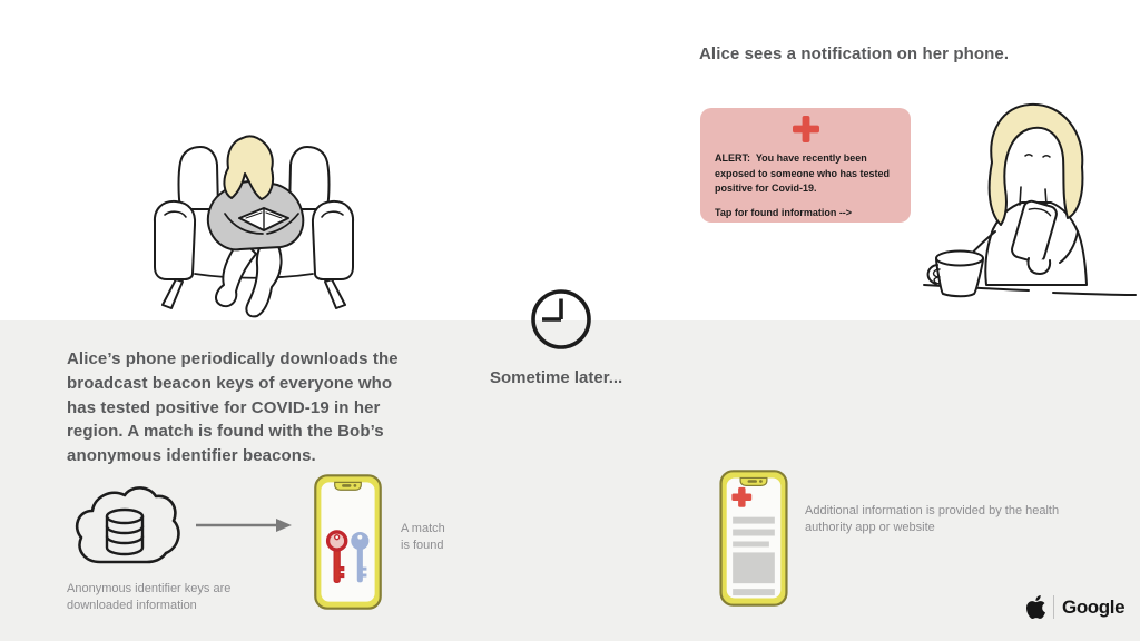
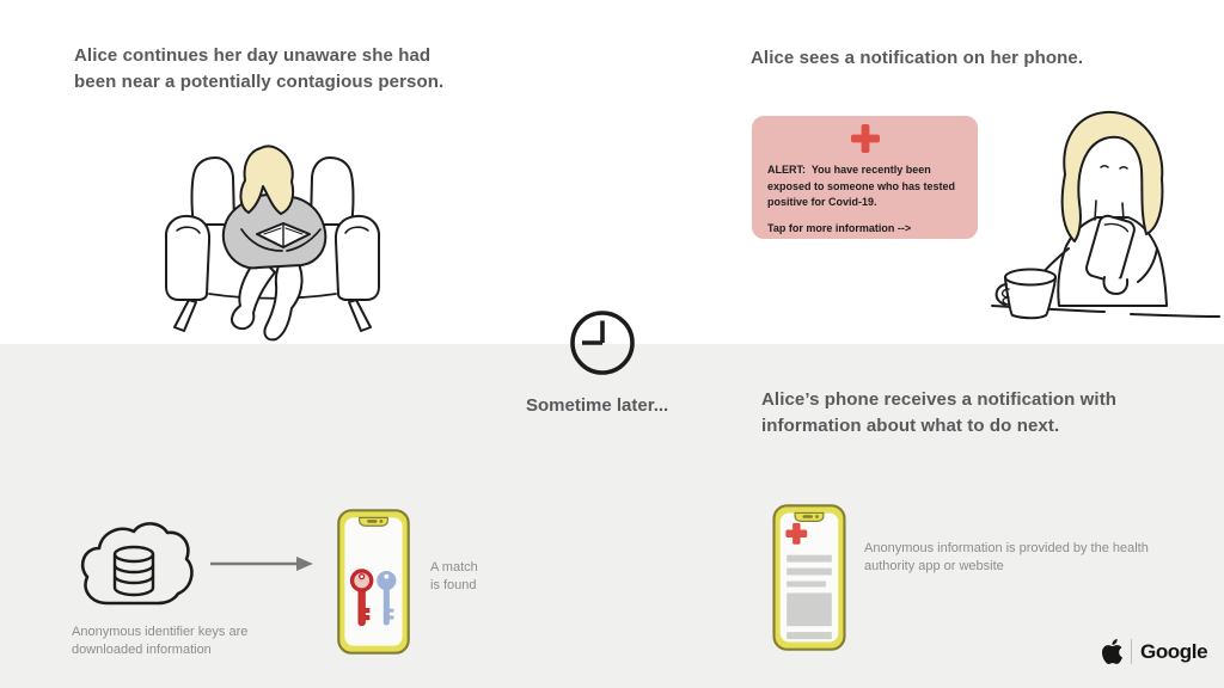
+ Alice continues her day unaware she had been near a potentially contagious person.
  Alice sees a notification on her phone.
  ALERT: You have recently been exposed to someone who has tested positive for Covid-19.
- Tap for found information -->
+ Tap for more information -->
  Sometime later...
- Alice’s phone periodically downloads the broadcast beacon keys of everyone who has tested positive for COVID-19 in her region. A match is found with the Bob’s anonymous identifier beacons.
  Anonymous identifier keys are downloaded information
  A match
  is found
+ Alice’s phone receives a notification with information about what to do next.
- Additional information is provided by the health authority app or website
+ Anonymous information is provided by the health authority app or website
  Google
